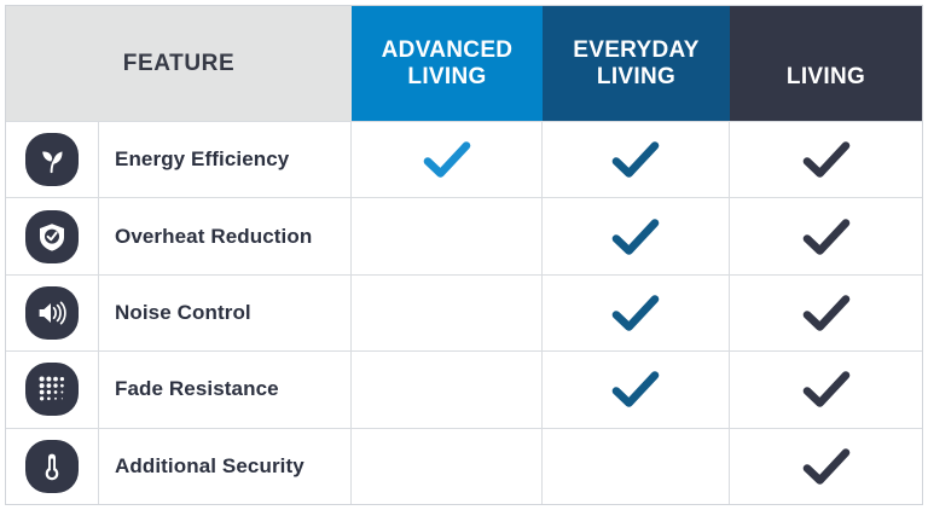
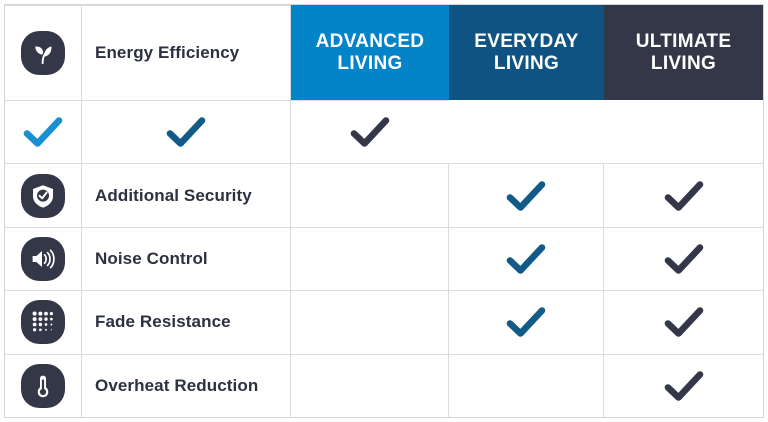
- FEATURE
  ADVANCED
  LIVING
  EVERYDAY
  LIVING
+ ULTIMATE
  LIVING
  Energy Efficiency
- Overheat Reduction
+ Additional Security
  Noise Control
  Fade Resistance
- Additional Security
+ Overheat Reduction
